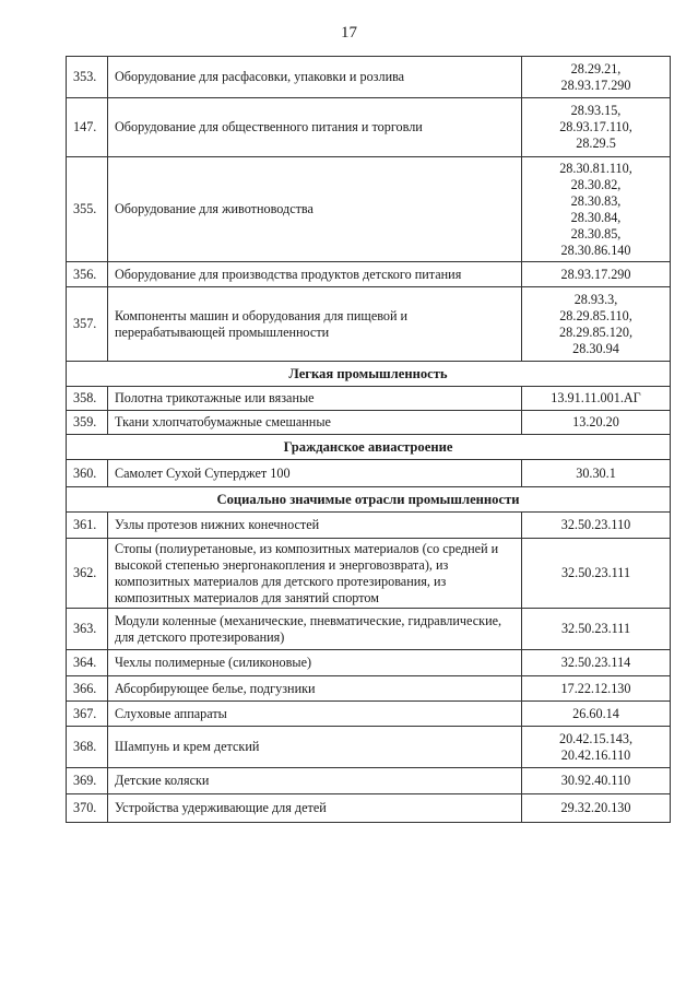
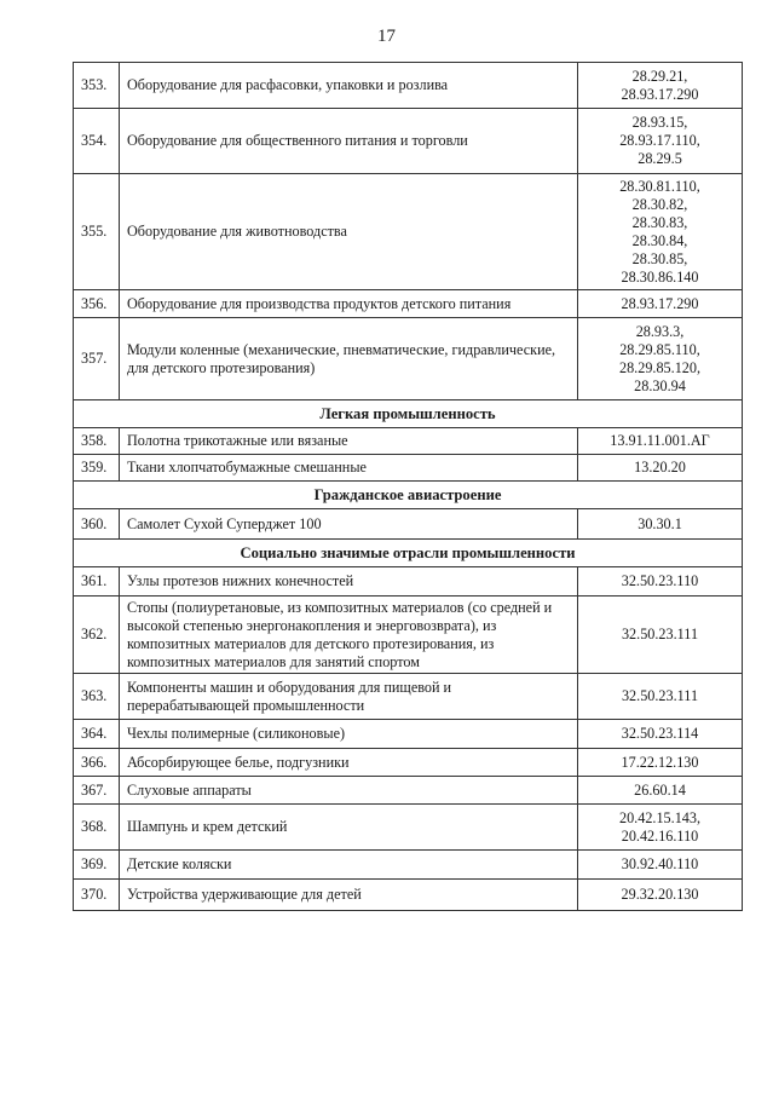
  17
  353.	Оборудование для расфасовки, упаковки и розлива	28.29.21,28.93.17.290
- 147.	Оборудование для общественного питания и торговли	28.93.15,28.93.17.110,28.29.5
+ 354.	Оборудование для общественного питания и торговли	28.93.15,28.93.17.110,28.29.5
  355.	Оборудование для животноводства	28.30.81.110,28.30.82,28.30.83,28.30.84,28.30.85,28.30.86.140
  356.	Оборудование для производства продуктов детского питания	28.93.17.290
- 357.	Компоненты машин и оборудования для пищевой и перерабатывающей промышленности	28.93.3,28.29.85.110,28.29.85.120,28.30.94
+ 357.	Модули коленные (механические, пневматические, гидравлические, для детского протезирования)	28.93.3,28.29.85.110,28.29.85.120,28.30.94
  Легкая промышленность
  358.	Полотна трикотажные или вязаные	13.91.11.001.АГ
  359.	Ткани хлопчатобумажные смешанные	13.20.20
  Гражданское авиастроение
  360.	Самолет Сухой Суперджет 100	30.30.1
  Социально значимые отрасли промышленности
  361.	Узлы протезов нижних конечностей	32.50.23.110
  362.	Стопы (полиуретановые, из композитных материалов (со средней и высокой степенью энергонакопления и энерговозврата), из композитных материалов для детского протезирования, из композитных материалов для занятий спортом	32.50.23.111
- 363.	Модули коленные (механические, пневматические, гидравлические, для детского протезирования)	32.50.23.111
+ 363.	Компоненты машин и оборудования для пищевой и перерабатывающей промышленности	32.50.23.111
  364.	Чехлы полимерные (силиконовые)	32.50.23.114
  366.	Абсорбирующее белье, подгузники	17.22.12.130
  367.	Слуховые аппараты	26.60.14
  368.	Шампунь и крем детский	20.42.15.143,20.42.16.110
  369.	Детские коляски	30.92.40.110
  370.	Устройства удерживающие для детей	29.32.20.130
